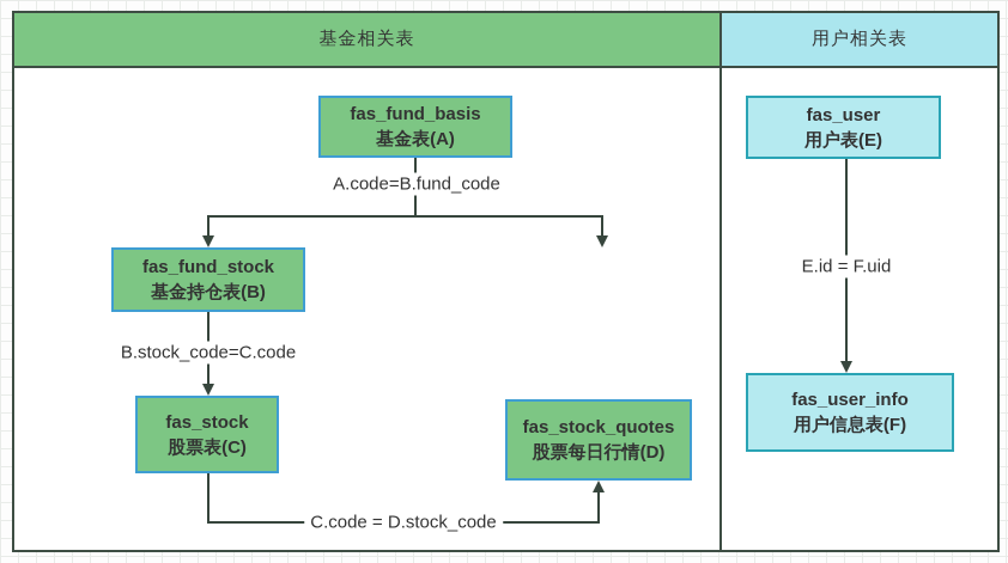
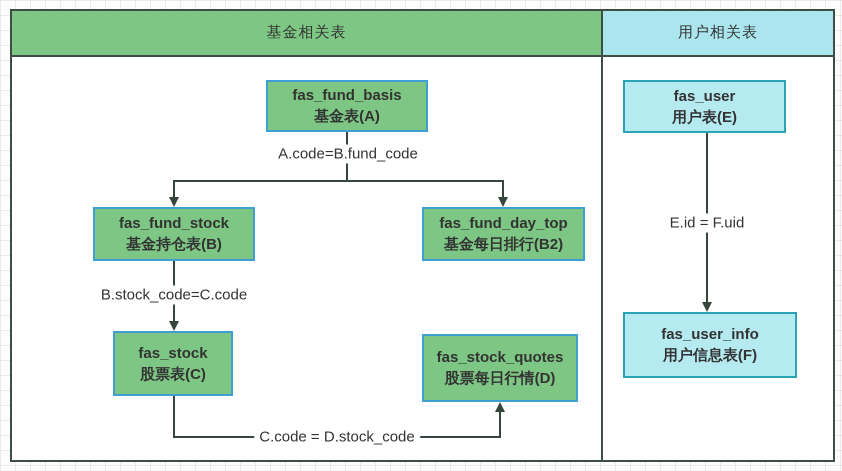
  基金相关表
  用户相关表
  fas_fund_basis
  基金表(A)
  fas_fund_stock
  基金持仓表(B)
+ fas_fund_day_top
+ 基金每日排行(B2)
  fas_stock
  股票表(C)
  fas_stock_quotes
  股票每日行情(D)
  fas_user
  用户表(E)
  fas_user_info
  用户信息表(F)
  A.code=B.fund_code
  B.stock_code=C.code
  C.code = D.stock_code
  E.id = F.uid
